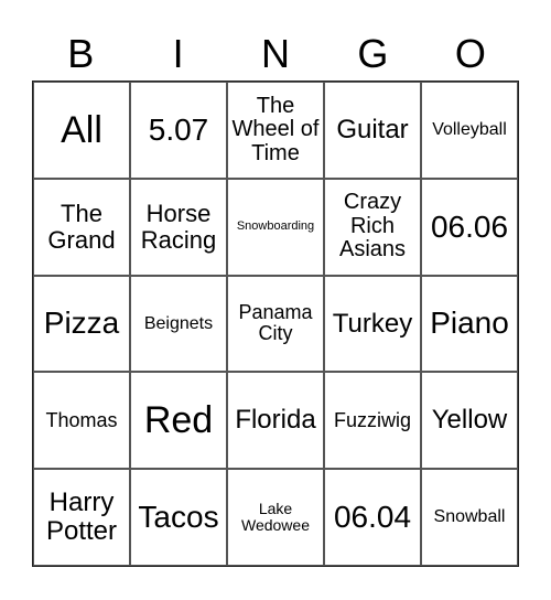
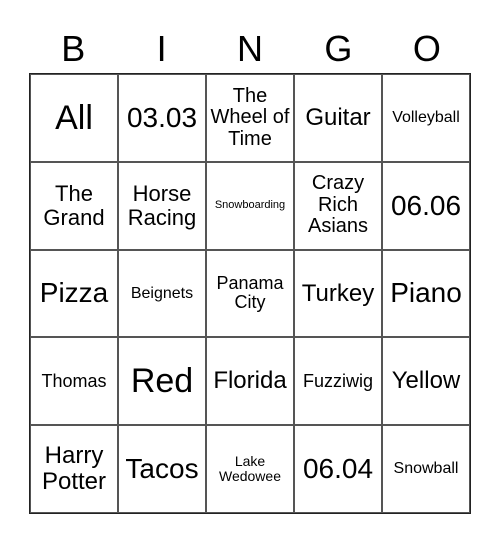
  B
  I
  N
  G
  O
  All
- 5.07
+ 03.03
  The Wheel of Time
  Guitar
  Volleyball
  The Grand
  Horse Racing
  Snowboarding
  Crazy Rich Asians
  06.06
  Pizza
  Beignets
  Panama City
  Turkey
  Piano
  Thomas
  Red
  Florida
  Fuzziwig
  Yellow
  Harry Potter
  Tacos
  Lake Wedowee
  06.04
  Snowball
